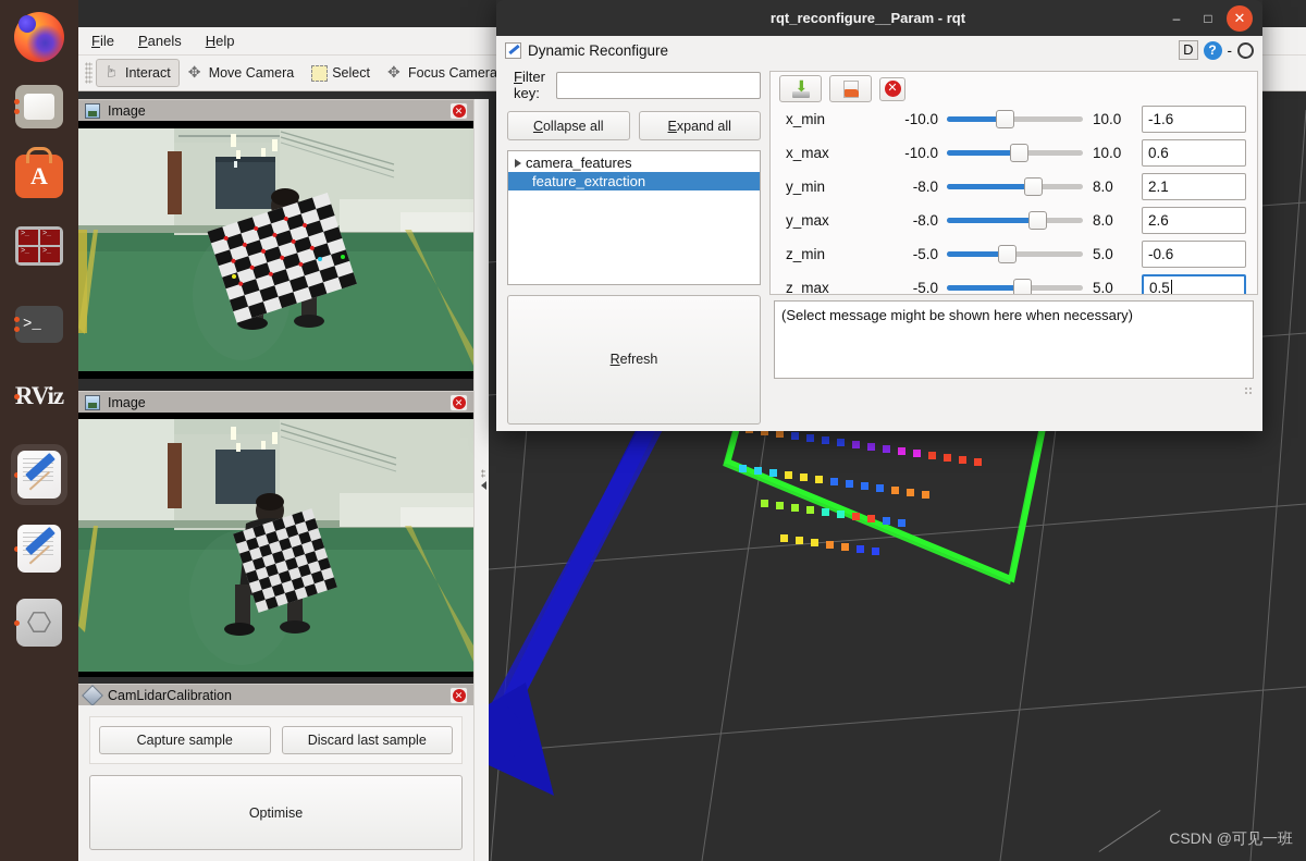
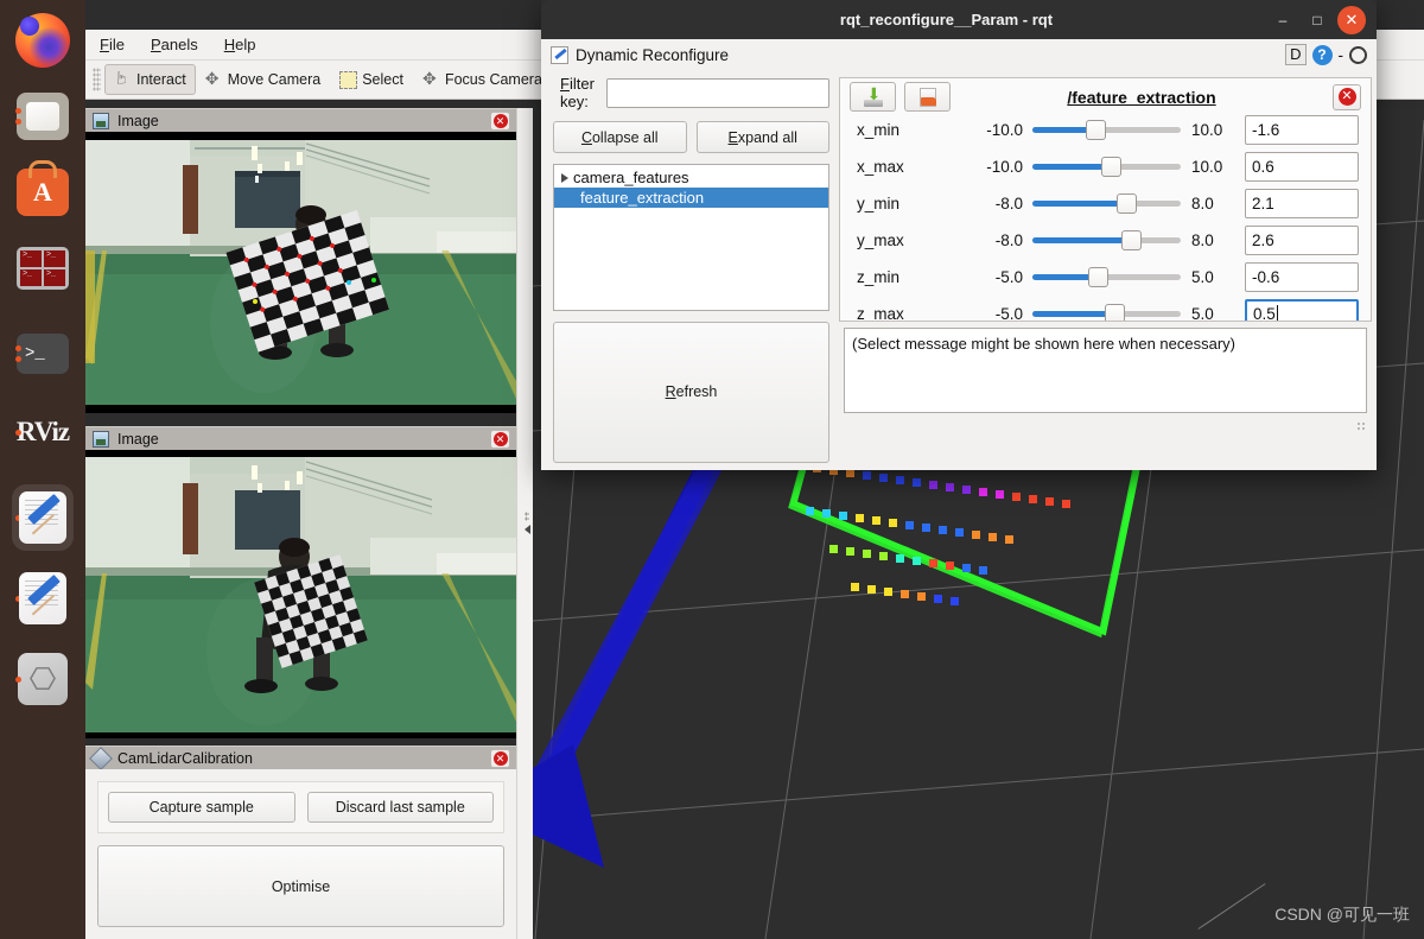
  File
  Panels
  Help
  Interact
  Move Camera
  Select
  Focus Camera
  Image
  ✕
  Image
  ✕
  CamLidarCalibration
  ✕
  Capture sample
  Discard last sample
  Optimise
  A
  >_
  RViz
  ⎔
  rqt_reconfigure__Param - rqt
  –
  □
  ✕
  Dynamic Reconfigure
  D
  ?
  -
  Filter key:
  C
  ollapse all
  E
  xpand all
  camera_features
  feature_extraction
  R
  efresh
+ /feature_extraction
  ✕
  x_min
  -10.0
  10.0
  -1.6
  x_max
  -10.0
  10.0
  0.6
  y_min
  -8.0
  8.0
  2.1
  y_max
  -8.0
  8.0
  2.6
  z_min
  -5.0
  5.0
  -0.6
  z_max
  -5.0
  5.0
  0.5
  (Select message might be shown here when necessary)
  CSDN @可见一班
